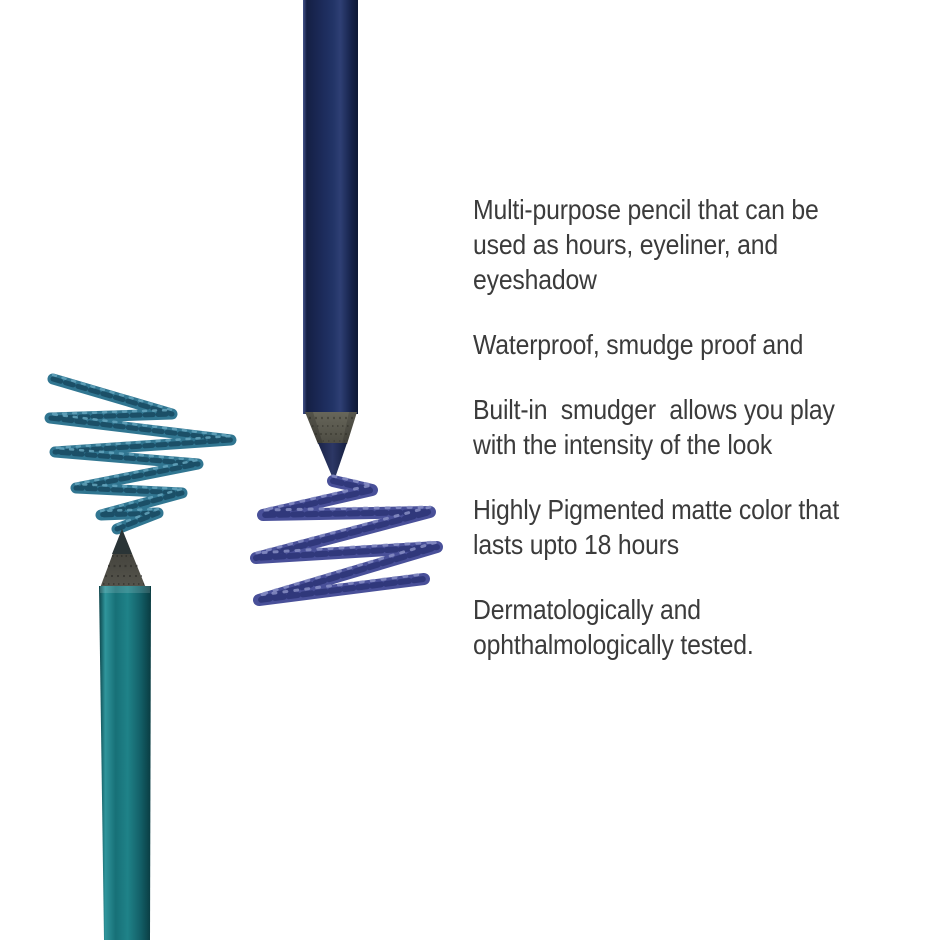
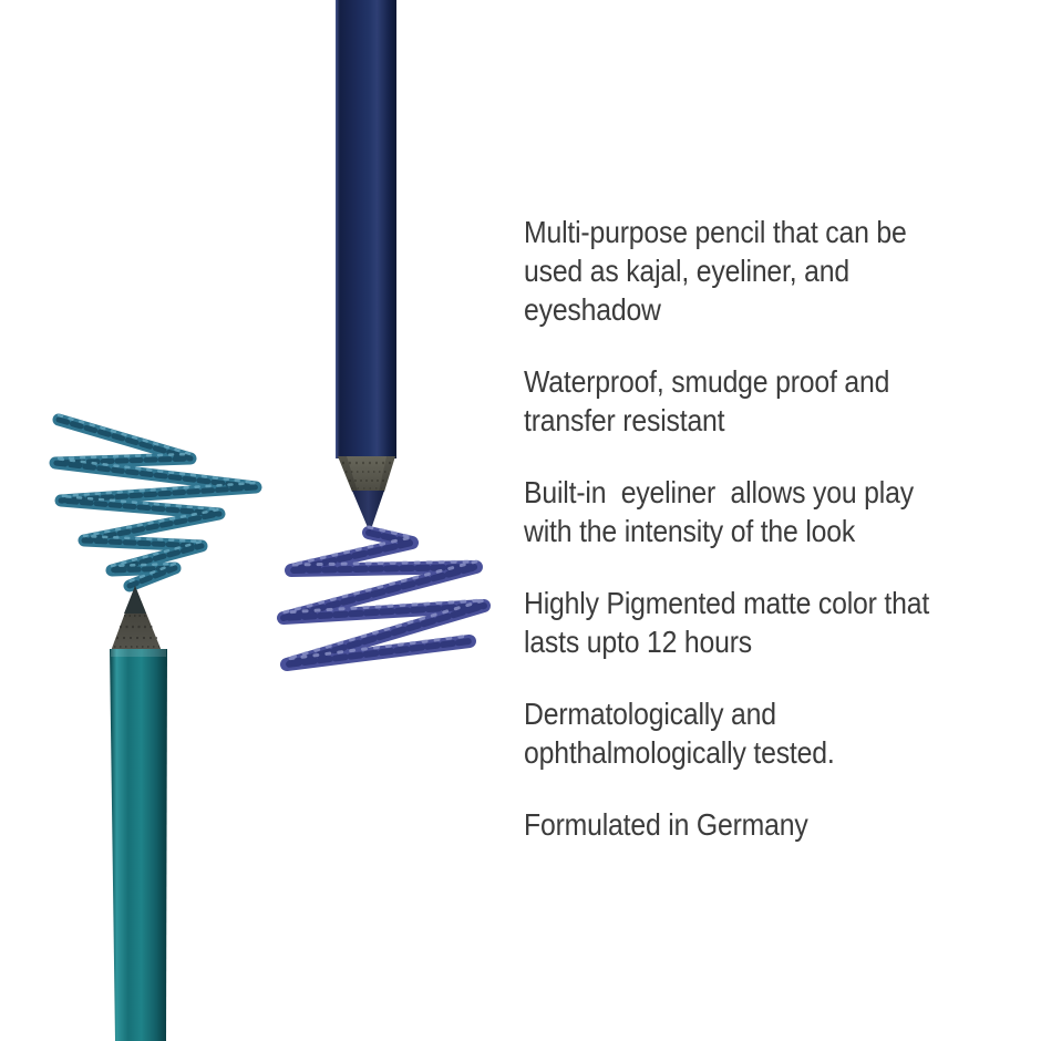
  Multi-purpose pencil that can be
- used as hours, eyeliner, and
+ used as kajal, eyeliner, and
  eyeshadow
  Waterproof, smudge proof and
+ transfer resistant
- Built-in smudger allows you play
+ Built-in eyeliner allows you play
  with the intensity of the look
  Highly Pigmented matte color that
- lasts upto 18 hours
+ lasts upto 12 hours
  Dermatologically and
  ophthalmologically tested.
+ Formulated in Germany
